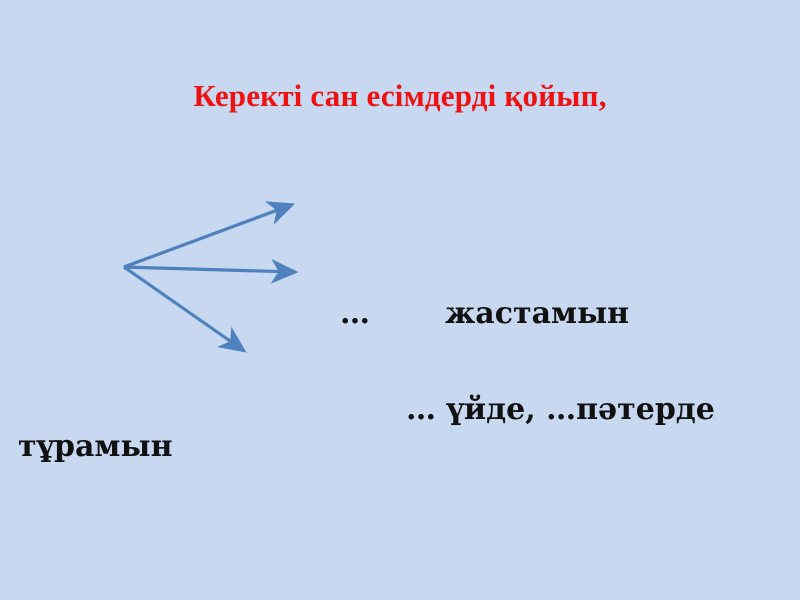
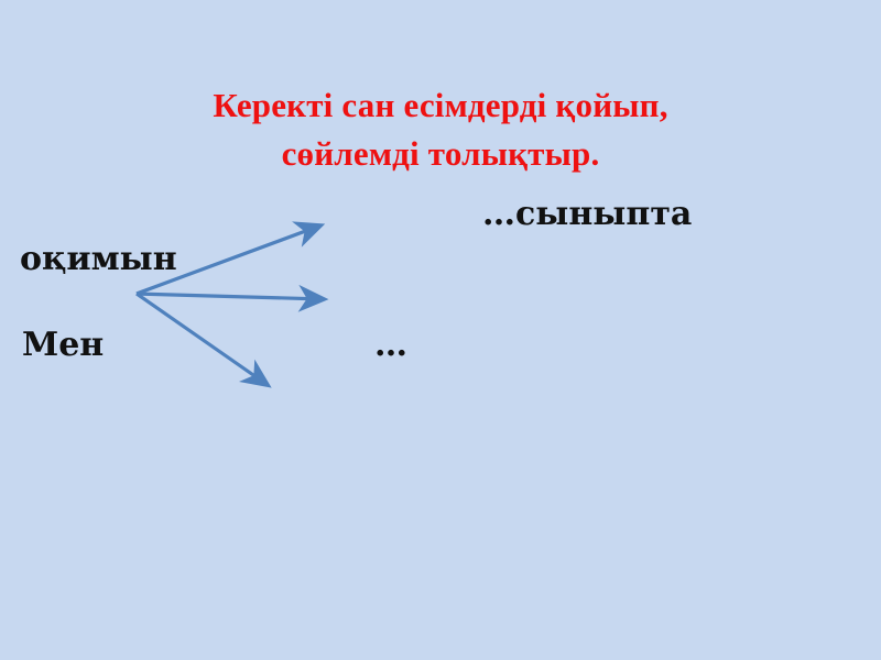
  Керекті сан есімдерді қойып,
+ сөйлемді толықтыр.
+ …сыныпта
+ оқимын
+ Мен
  …
- жастамын
- … үйде, …пәтерде
- тұрамын
